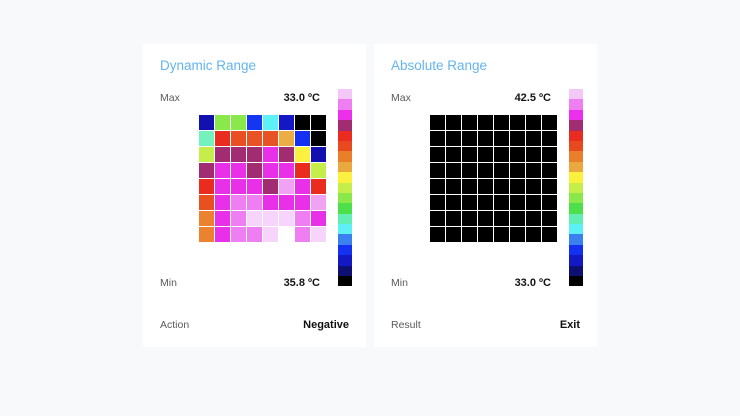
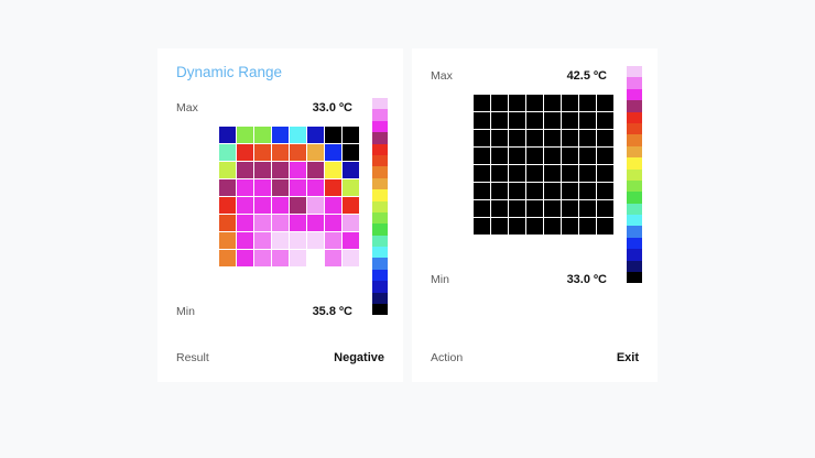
  Dynamic Range
  Max
  33.0 ºC
  Min
  35.8 ºC
- Action
+ Result
  Negative
- Absolute Range
  Max
  42.5 ºC
  Min
  33.0 ºC
- Result
+ Action
  Exit
